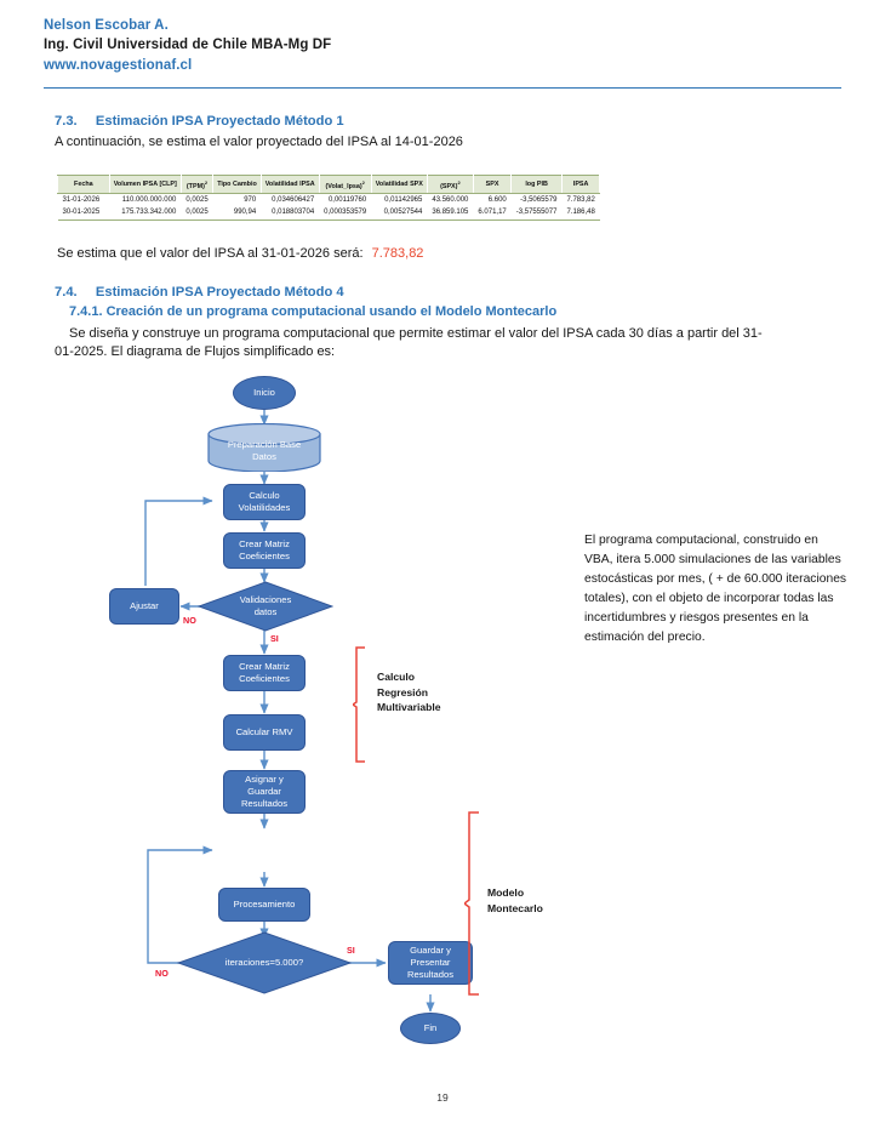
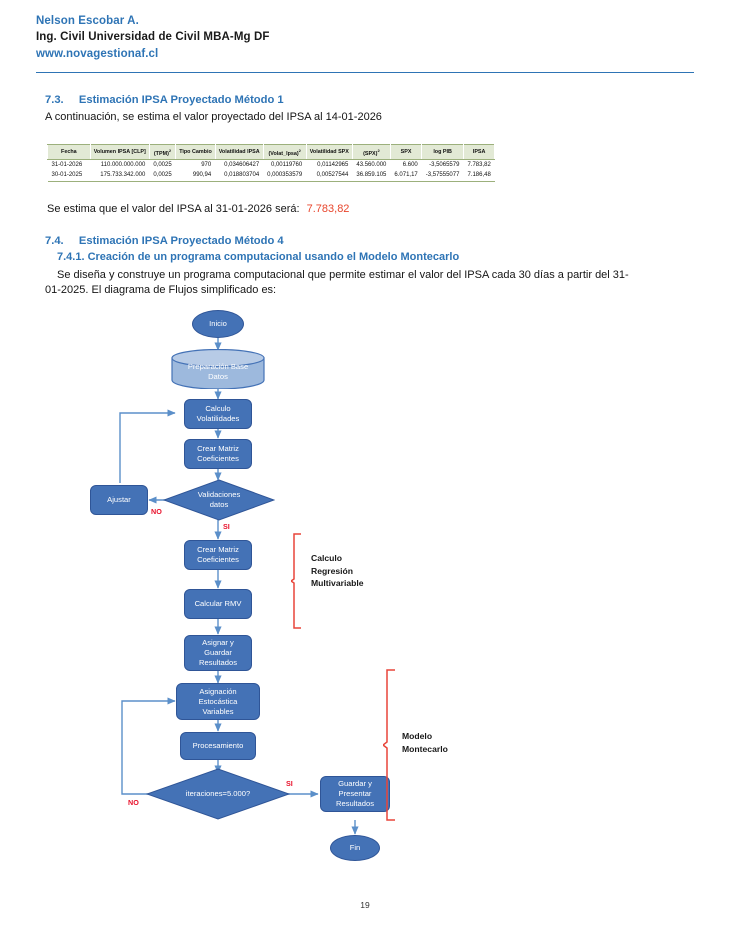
  Nelson Escobar A.
- Ing. Civil Universidad de Chile MBA-Mg DF
+ Ing. Civil Universidad de Civil MBA-Mg DF
  www.novagestionaf.cl
  7.3. Estimación IPSA Proyectado Método 1
  A continuación, se estima el valor proyectado del IPSA al 14-01-2026
  Se estima que el valor del IPSA al 31-01-2026 será: 7.783,82
  7.4. Estimación IPSA Proyectado Método 4
  7.4.1. Creación de un programa computacional usando el Modelo Montecarlo
  Se diseña y construye un programa computacional que permite estimar el valor del IPSA cada 30 días a partir del 31-
  01-2025. El diagrama de Flujos simplificado es:
  Inicio
  Preparación Base
  Datos
  Calculo
  Volatilidades
  Crear Matriz
  Coeficientes
  Validaciones
  datos
  Ajustar
  NO
  SI
  Crear Matriz
  Coeficientes
  Calcular RMV
  Asignar y
  Guardar
  Resultados
+ Asignación
+ Estocástica
+ Variables
  Procesamiento
  iteraciones=5.000?
  NO
  SI
  Guardar y
  Presentar
  Resultados
  Fin
  Calculo
  Regresión
  Multivariable
  Modelo
  Montecarlo
- El programa computacional, construido en VBA, itera 5.000 simulaciones de las variables estocásticas por mes, ( + de 60.000 iteraciones totales), con el objeto de incorporar todas las incertidumbres y riesgos presentes en la estimación del precio.
  19
